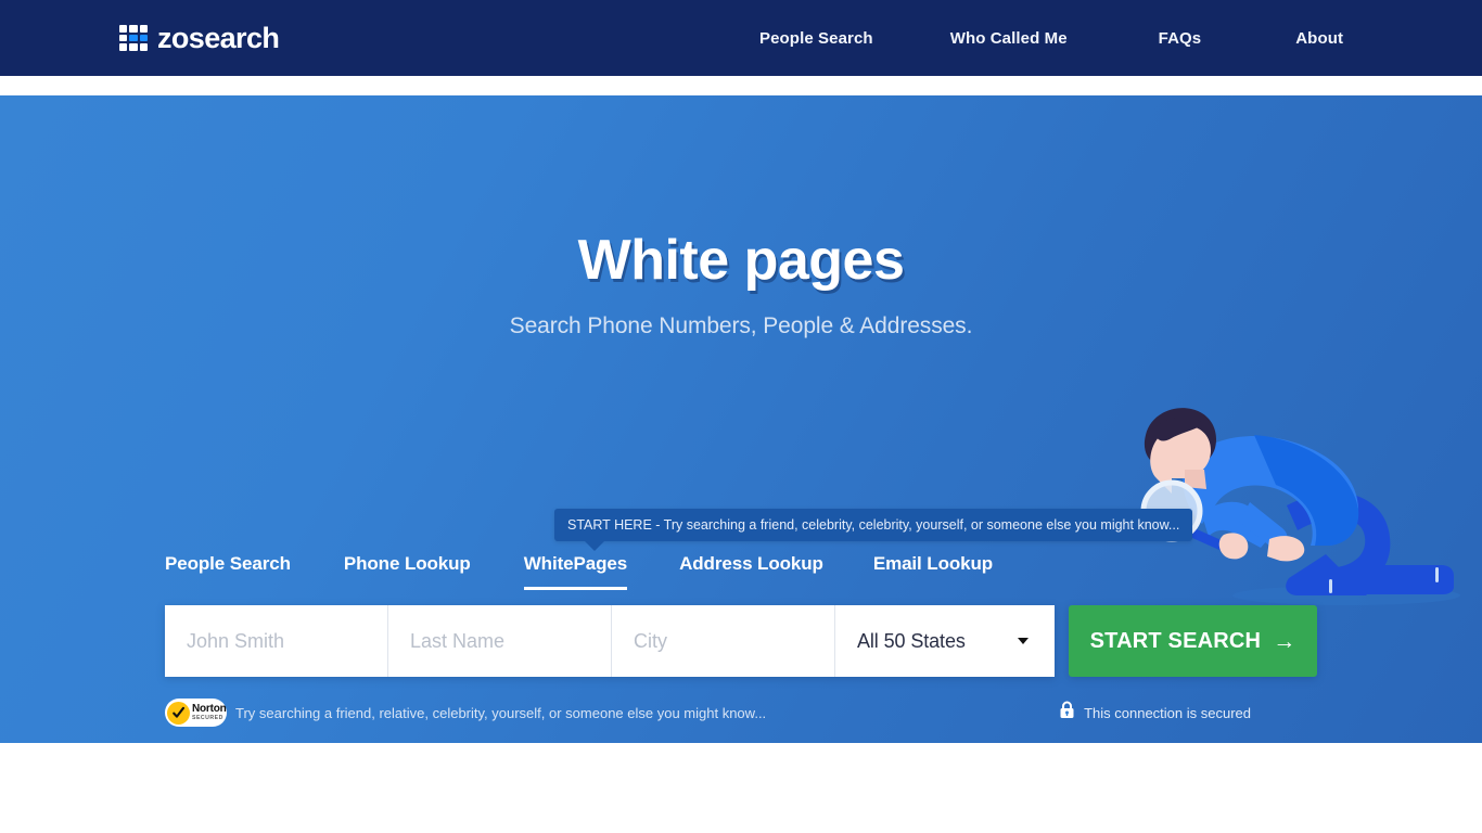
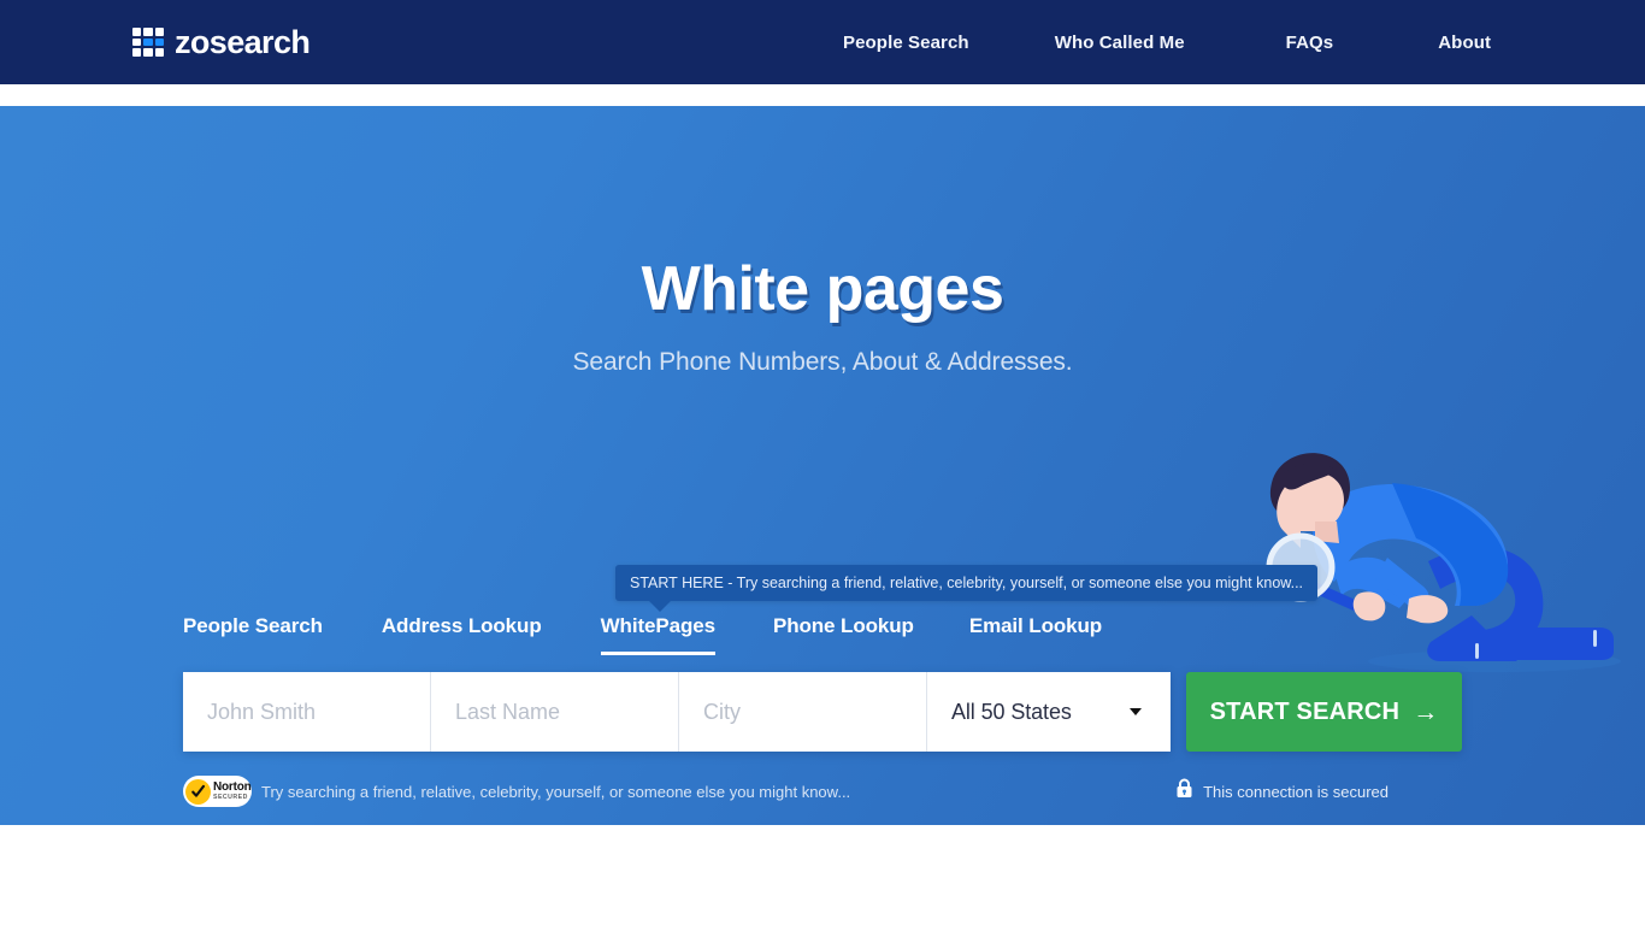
  zosearch
  People Search
  Who Called Me
  FAQs
  About
  White pages
- Search Phone Numbers, People & Addresses.
+ Search Phone Numbers, About & Addresses.
- START HERE - Try searching a friend, celebrity, celebrity, yourself, or someone else you might know...
+ START HERE - Try searching a friend, relative, celebrity, yourself, or someone else you might know...
  People Search
- Phone Lookup
+ Address Lookup
  WhitePages
- Address Lookup
+ Phone Lookup
  Email Lookup
  John Smith
  Last Name
  City
  All 50 States
  START SEARCH
  →
  Norton
  Try searching a friend, relative, celebrity, yourself, or someone else you might know...
  This connection is secured
